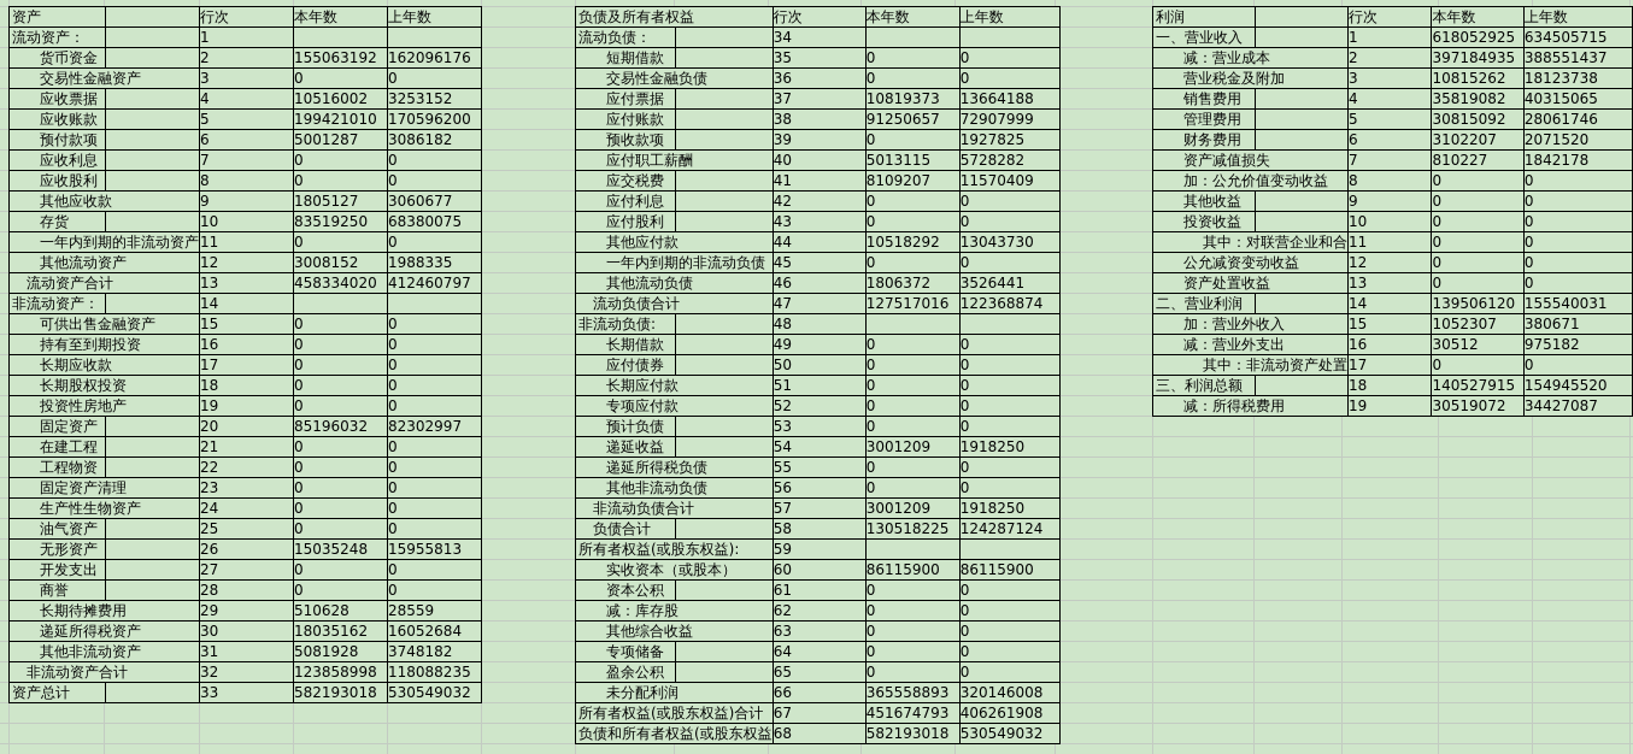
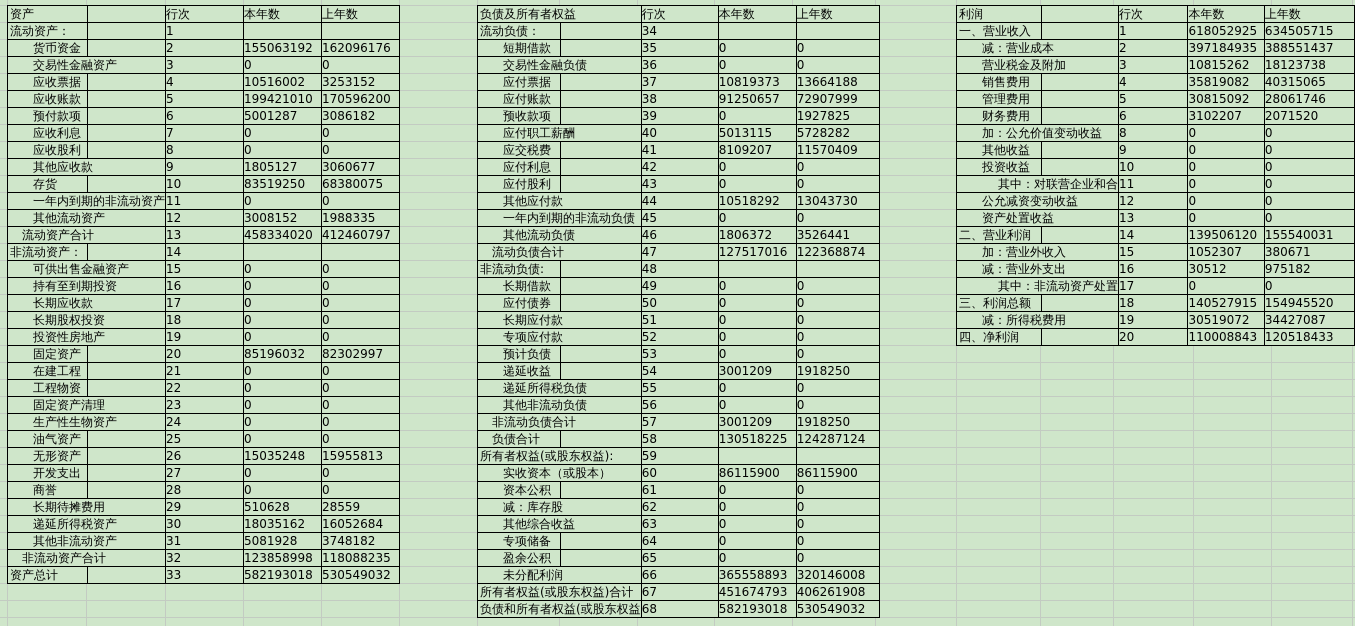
  资产	行次	本年数	上年数
  流动资产：	1
  货币资金	2	155063192	162096176
  交易性金融资产	3	0	0
  应收票据	4	10516002	3253152
  应收账款	5	199421010	170596200
  预付款项	6	5001287	3086182
  应收利息	7	0	0
  应收股利	8	0	0
  其他应收款	9	1805127	3060677
  存货	10	83519250	68380075
  一年内到期的非流动资产	11	0	0
  其他流动资产	12	3008152	1988335
  流动资产合计	13	458334020	412460797
  非流动资产：	14
  可供出售金融资产	15	0	0
  持有至到期投资	16	0	0
  长期应收款	17	0	0
  长期股权投资	18	0	0
  投资性房地产	19	0	0
  固定资产	20	85196032	82302997
  在建工程	21	0	0
  工程物资	22	0	0
  固定资产清理	23	0	0
  生产性生物资产	24	0	0
  油气资产	25	0	0
  无形资产	26	15035248	15955813
  开发支出	27	0	0
  商誉	28	0	0
  长期待摊费用	29	510628	28559
  递延所得税资产	30	18035162	16052684
  其他非流动资产	31	5081928	3748182
  非流动资产合计	32	123858998	118088235
  资产总计	33	582193018	530549032
  负债及所有者权益	行次	本年数	上年数
  流动负债：	34
  短期借款	35	0	0
  交易性金融负债	36	0	0
  应付票据	37	10819373	13664188
  应付账款	38	91250657	72907999
  预收款项	39	0	1927825
  应付职工薪酬	40	5013115	5728282
  应交税费	41	8109207	11570409
  应付利息	42	0	0
  应付股利	43	0	0
  其他应付款	44	10518292	13043730
  一年内到期的非流动负债	45	0	0
  其他流动负债	46	1806372	3526441
  流动负债合计	47	127517016	122368874
  非流动负债:	48
  长期借款	49	0	0
  应付债券	50	0	0
  长期应付款	51	0	0
  专项应付款	52	0	0
  预计负债	53	0	0
  递延收益	54	3001209	1918250
  递延所得税负债	55	0	0
  其他非流动负债	56	0	0
  非流动负债合计	57	3001209	1918250
  负债合计	58	130518225	124287124
  所有者权益(或股东权益):	59
  实收资本（或股本）	60	86115900	86115900
  资本公积	61	0	0
  减：库存股	62	0	0
  其他综合收益	63	0	0
  专项储备	64	0	0
  盈余公积	65	0	0
  未分配利润	66	365558893	320146008
  所有者权益(或股东权益)合计	67	451674793	406261908
  负债和所有者权益(或股东权益	68	582193018	530549032
  利润	行次	本年数	上年数
  一、营业收入	1	618052925	634505715
  减：营业成本	2	397184935	388551437
  营业税金及附加	3	10815262	18123738
  销售费用	4	35819082	40315065
  管理费用	5	30815092	28061746
  财务费用	6	3102207	2071520
- 资产减值损失	7	810227	1842178
  加：公允价值变动收益	8	0	0
  其他收益	9	0	0
  投资收益	10	0	0
  其中：对联营企业和合	11	0	0
  公允减资变动收益	12	0	0
  资产处置收益	13	0	0
  二、营业利润	14	139506120	155540031
  加：营业外收入	15	1052307	380671
  减：营业外支出	16	30512	975182
  其中：非流动资产处置	17	0	0
  三、利润总额	18	140527915	154945520
  减：所得税费用	19	30519072	34427087
+ 四、净利润	20	110008843	120518433
